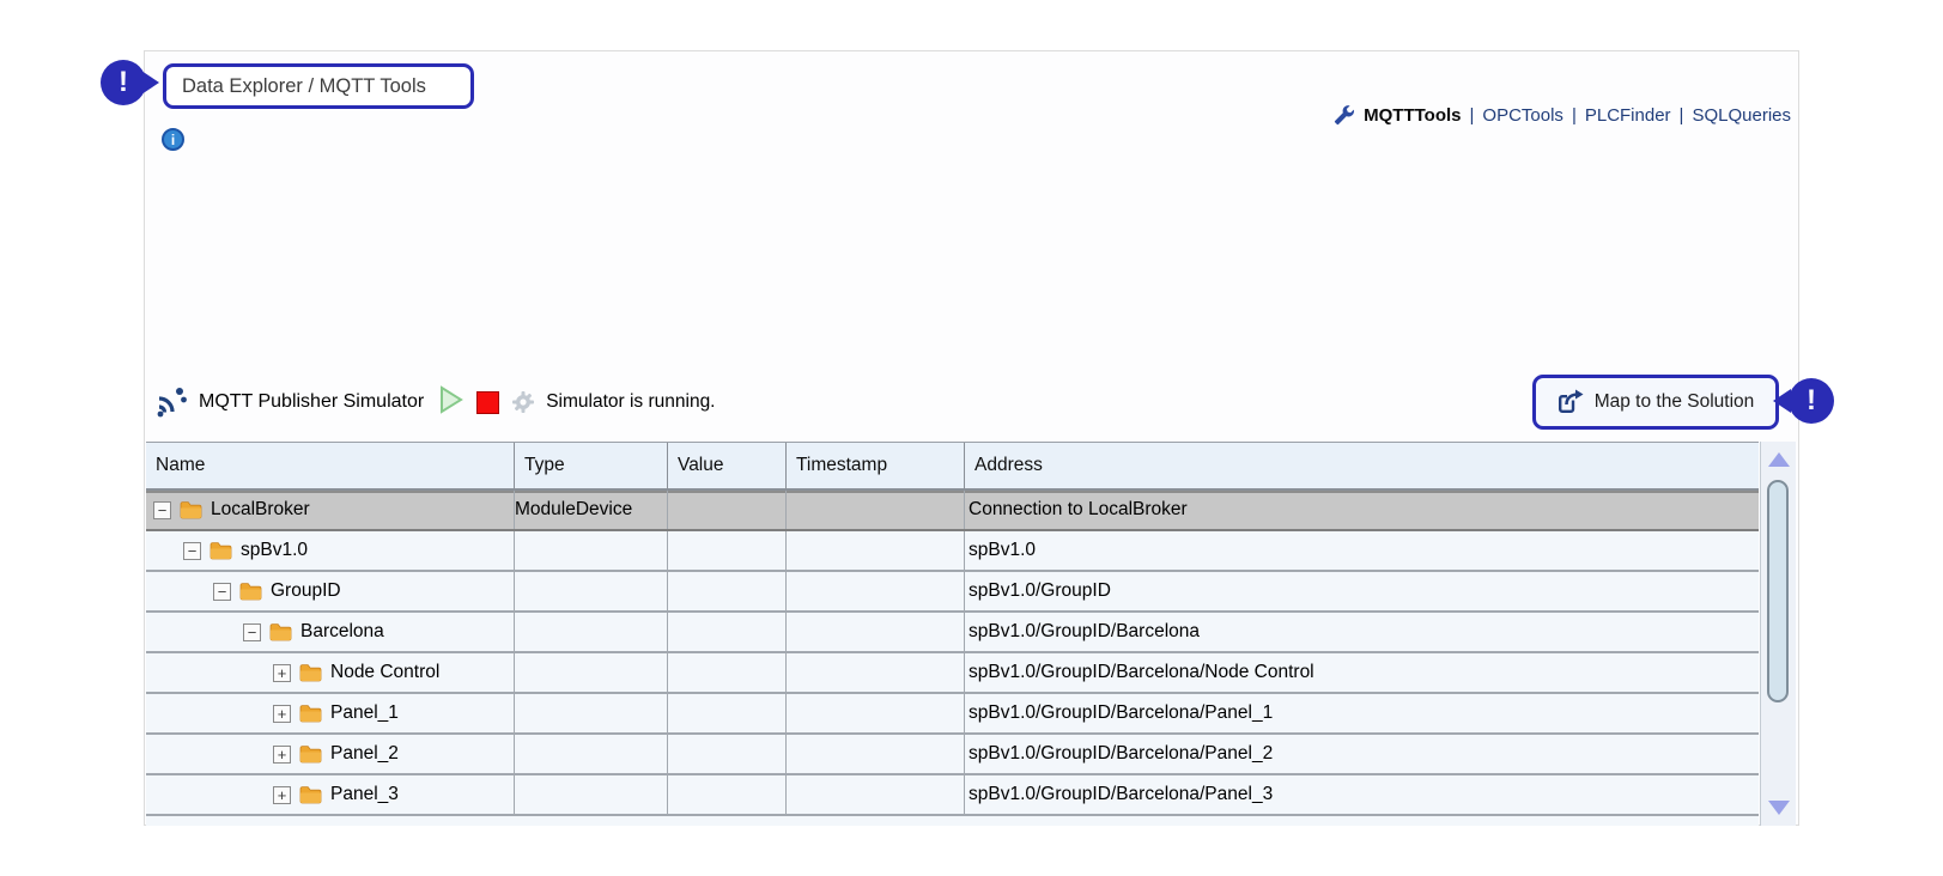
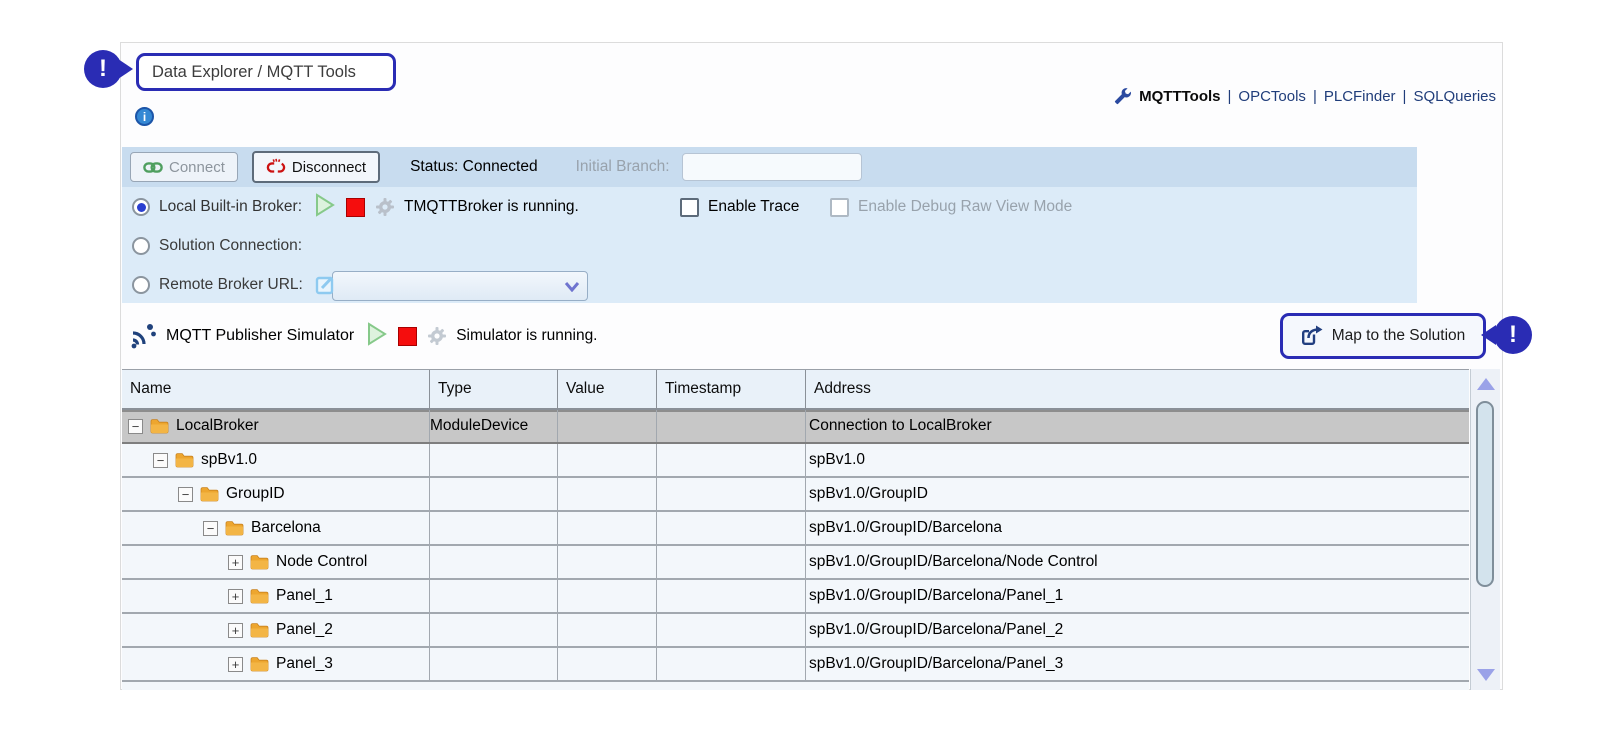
  !
  !
  Data Explorer / MQTT Tools
  MQTTTools
  |
  OPCTools
  |
  PLCFinder
  |
  SQLQueries
  i
+ Connect
+ Disconnect
+ Status: Connected
+ Initial Branch:
+ Local Built-in Broker:
+ TMQTTBroker is running.
+ Enable Trace
+ Enable Debug Raw View Mode
+ Solution Connection:
+ Remote Broker URL:
  MQTT Publisher Simulator
  Simulator is running.
  Map to the Solution
  Name
  Type
  Value
  Timestamp
  Address
  −
  LocalBroker
  ModuleDevice
  Connection to LocalBroker
  −
  spBv1.0
  spBv1.0
  −
  GroupID
  spBv1.0/GroupID
  −
  Barcelona
  spBv1.0/GroupID/Barcelona
  +
  Node Control
  spBv1.0/GroupID/Barcelona/Node Control
  +
  Panel_1
  spBv1.0/GroupID/Barcelona/Panel_1
  +
  Panel_2
  spBv1.0/GroupID/Barcelona/Panel_2
  +
  Panel_3
  spBv1.0/GroupID/Barcelona/Panel_3
